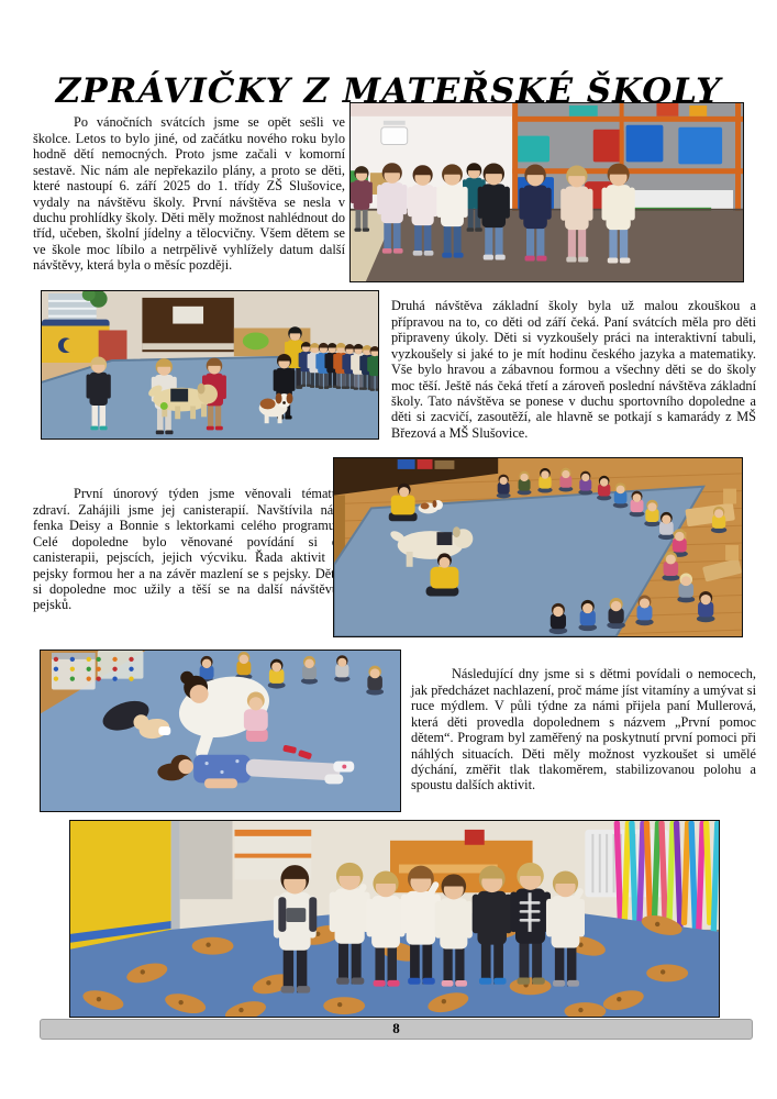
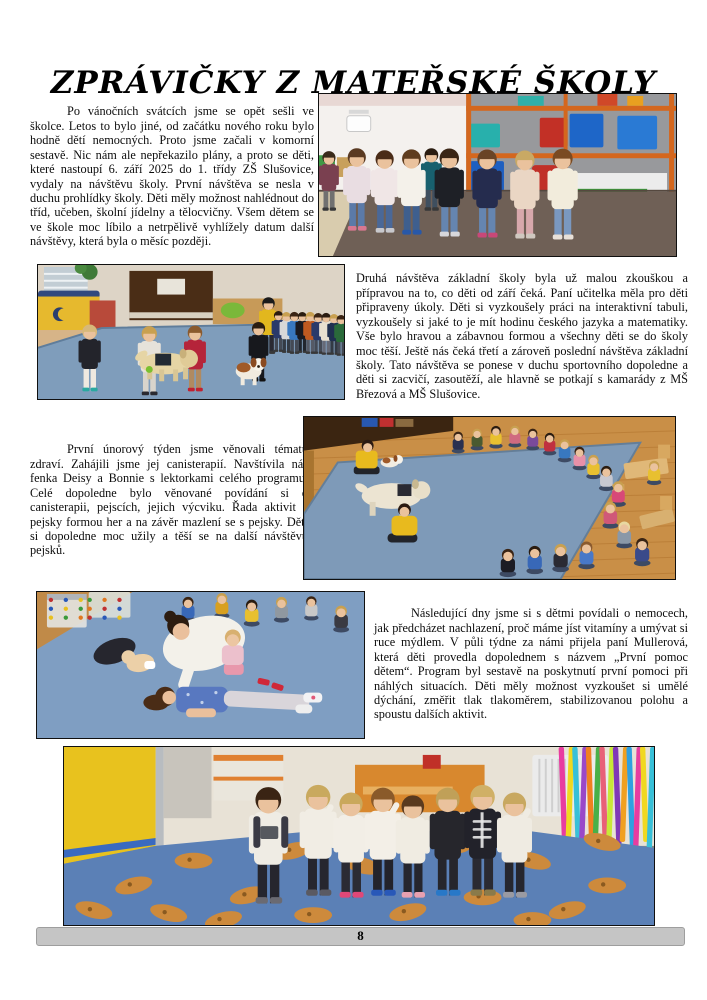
  ZPRÁVIČKY Z MATEŘSKÉ ŠKOLY
  Po vánočních svátcích jsme se opět sešli ve školce. Letos to bylo jiné, od začátku nového roku bylo hodně dětí nemocných. Proto jsme začali v komorní sestavě. Nic nám ale nepřekazilo plány, a proto se děti, které nastoupí 6. září 2025 do 1. třídy ZŠ Slušovice, vydaly na návštěvu školy. První návštěva se nesla v duchu prohlídky školy. Děti měly možnost nahlédnout do tříd, učeben, školní jídelny a tělocvičny. Všem dětem se ve škole moc líbilo a netrpělivě vyhlížely datum další návštěvy, která byla o měsíc později.
- Druhá návštěva základní školy byla už malou zkouškou a přípravou na to, co děti od září čeká. Paní svátcích měla pro děti připraveny úkoly. Děti si vyzkoušely práci na interaktivní tabuli, vyzkoušely si jaké to je mít hodinu českého jazyka a matematiky. Vše bylo hravou a zábavnou formou a všechny děti se do školy moc těší. Ještě nás čeká třetí a zároveň poslední návštěva základní školy. Tato návštěva se ponese v duchu sportovního dopoledne a děti si zacvičí, zasoutěží, ale hlavně se potkají s kamarády z MŠ Březová a MŠ Slušovice.
+ Druhá návštěva základní školy byla už malou zkouškou a přípravou na to, co děti od září čeká. Paní učitelka měla pro děti připraveny úkoly. Děti si vyzkoušely práci na interaktivní tabuli, vyzkoušely si jaké to je mít hodinu českého jazyka a matematiky. Vše bylo hravou a zábavnou formou a všechny děti se do školy moc těší. Ještě nás čeká třetí a zároveň poslední návštěva základní školy. Tato návštěva se ponese v duchu sportovního dopoledne a děti si zacvičí, zasoutěží, ale hlavně se potkají s kamarády z MŠ Březová a MŠ Slušovice.
  První únorový týden jsme věnovali témat zdraví. Zahájili jsme jej canisterapií. Navštívila ná fenka Deisy a Bonnie s lektorkami celého programu Celé dopoledne bylo věnované povídání si canisterapii, pejscích, jejich výcviku. Řada aktivit pejsky formou her a na závěr mazlení se s pejsky. Dě si dopoledne moc užily a těší se na další návštěv pejsků.
- Následující dny jsme si s dětmi povídali o nemocech, jak předcházet nachlazení, proč máme jíst vitamíny a umývat si ruce mýdlem. V půli týdne za námi přijela paní Mullerová, která děti provedla dopolednem s názvem „První pomoc dětem“. Program byl zaměřený na poskytnutí první pomoci při náhlých situacích. Děti měly možnost vyzkoušet si umělé dýchání, změřit tlak tlakoměrem, stabilizovanou polohu a spoustu dalších aktivit.
+ Následující dny jsme si s dětmi povídali o nemocech, jak předcházet nachlazení, proč máme jíst vitamíny a umývat si ruce mýdlem. V půli týdne za námi přijela paní Mullerová, která děti provedla dopolednem s názvem „První pomoc dětem“. Program byl sestavě na poskytnutí první pomoci při náhlých situacích. Děti měly možnost vyzkoušet si umělé dýchání, změřit tlak tlakoměrem, stabilizovanou polohu a spoustu dalších aktivit.
  8
